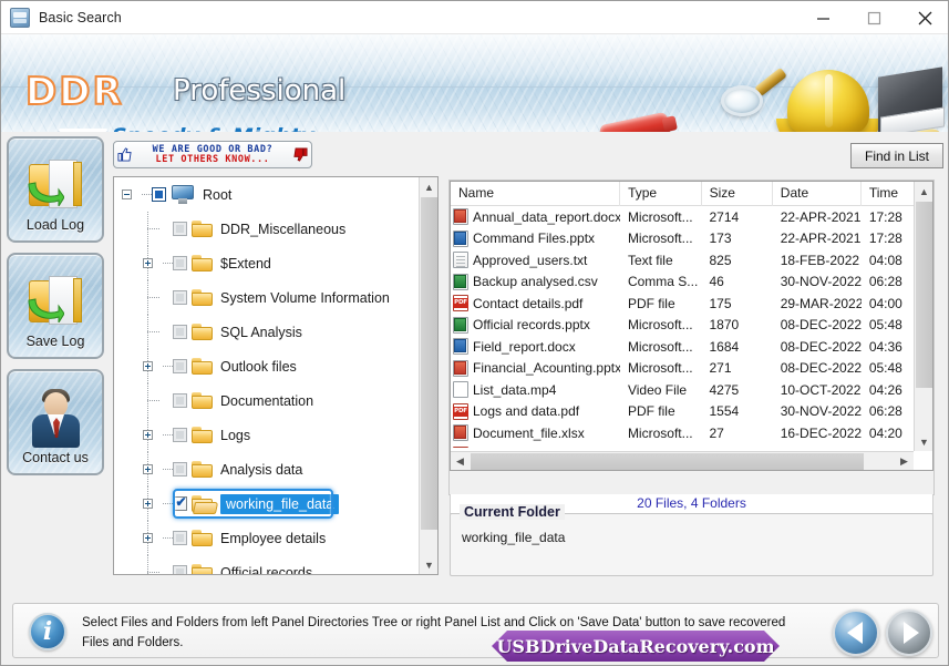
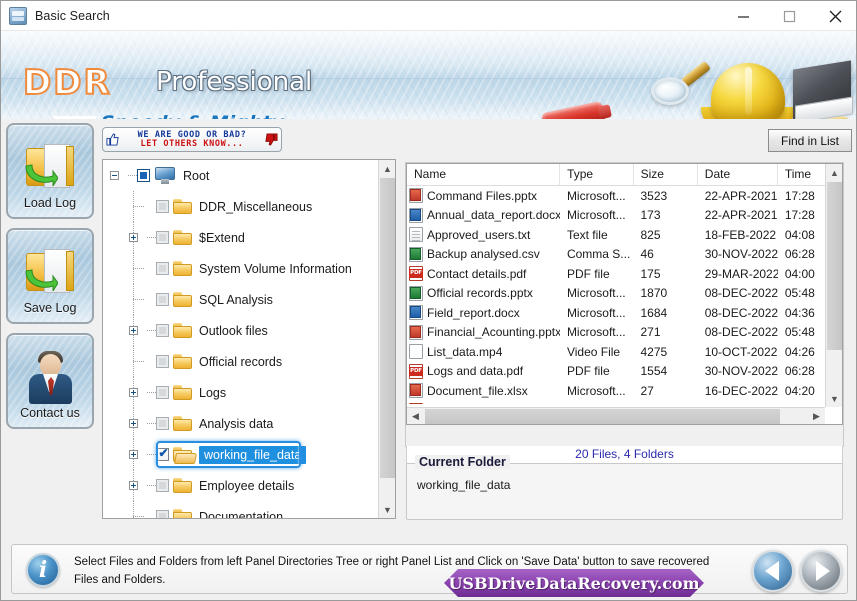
  Basic Search
  DDR
  Professional
  Load Log
  Save Log
  Contact us
  WE ARE GOOD OR BAD?
  LET OTHERS KNOW...
  Find in List
  Root
  DDR_Miscellaneous
  $Extend
  System Volume Information
  SQL Analysis
  Outlook files
- Documentation
+ Official records
  Logs
  Analysis data
  working_file_data
  Employee details
- Official records
+ Documentation
  ▲
  ▼
  Name
  Type
  Size
  Date
  Time
- Annual_data_report.docx
+ Command Files.pptx
  Microsoft...
- 2714
+ 3523
  22-APR-2021
  17:28
- Command Files.pptx
+ Annual_data_report.docx
  Microsoft...
  173
  22-APR-2021
  17:28
  Approved_users.txt
  Text file
  825
  18-FEB-2022
  04:08
  Backup analysed.csv
  Comma S...
  46
  30-NOV-2022
  06:28
  Contact details.pdf
  PDF file
  175
  29-MAR-2022
  04:00
  Official records.pptx
  Microsoft...
  1870
  08-DEC-2022
  05:48
  Field_report.docx
  Microsoft...
  1684
  08-DEC-2022
  04:36
  Financial_Acounting.pptx
  Microsoft...
  271
  08-DEC-2022
  05:48
  List_data.mp4
  Video File
  4275
  10-OCT-2022
  04:26
  Logs and data.pdf
  PDF file
  1554
  30-NOV-2022
  06:28
  Document_file.xlsx
  Microsoft...
  27
  16-DEC-2022
  04:20
  ▲
  ▼
  ◀
  ▶
  20 Files, 4 Folders
  Current Folder
  working_file_data
  i
  Select Files and Folders from left Panel Directories Tree or right Panel List and Click on 'Save Data' button to save recovered Files and Folders.
  USBDriveDataRecovery.com
